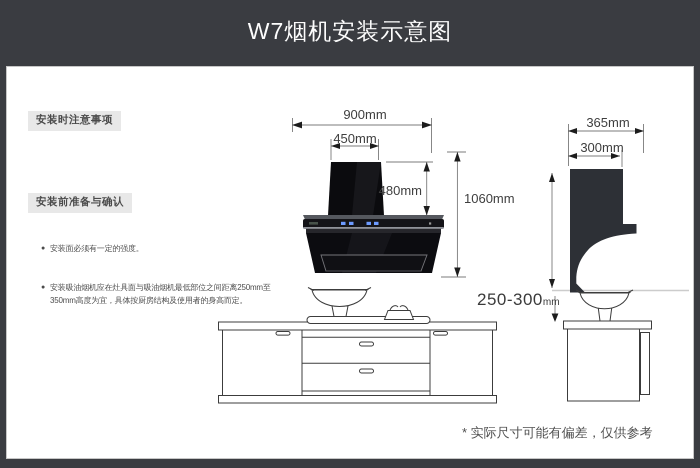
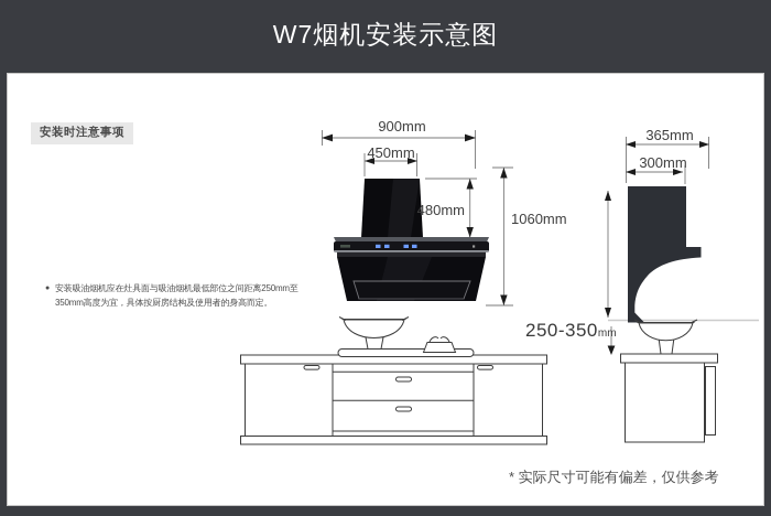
  W7烟机安装示意图
  安装时注意事项
- 安装前准备与确认
- 安装面必须有一定的强度。
  安装吸油烟机应在灶具面与吸油烟机最低部位之间距离250mm至
  350mm高度为宜，具体按厨房结构及使用者的身高而定。
  900mm
  450mm
  480mm
  1060mm
  365mm
  300mm
- 250-300mm
+ 250-350mm
  * 实际尺寸可能有偏差，仅供参考
